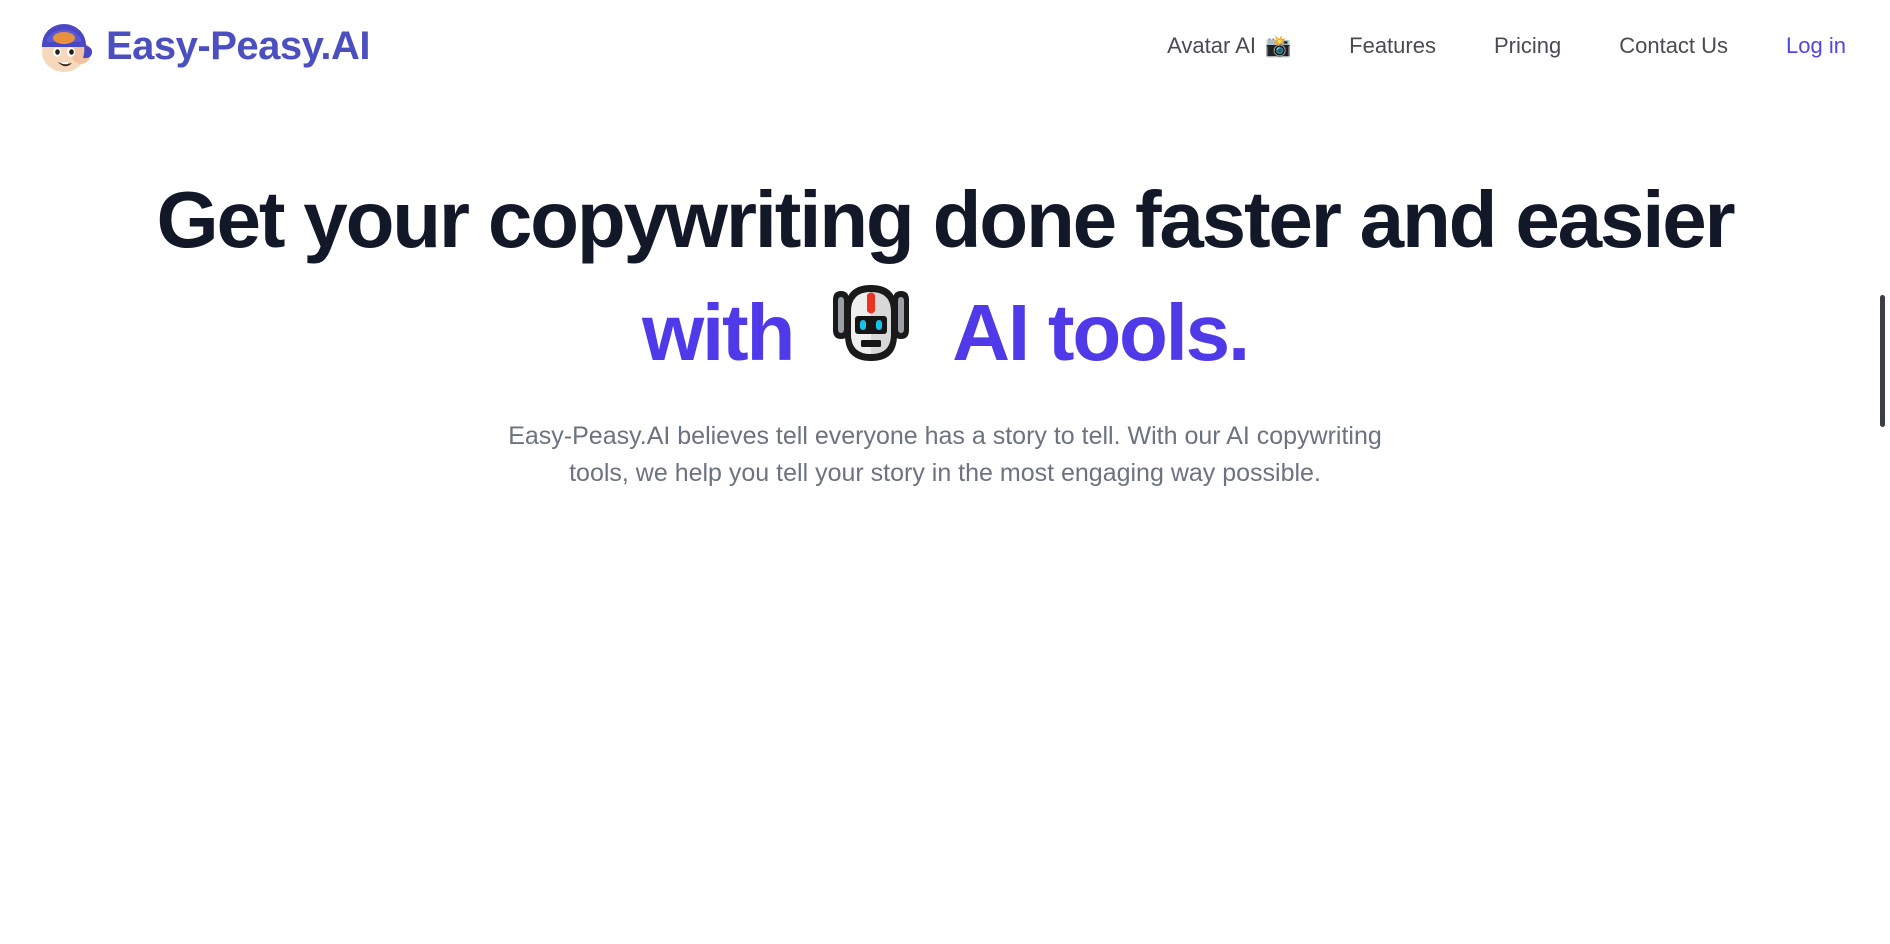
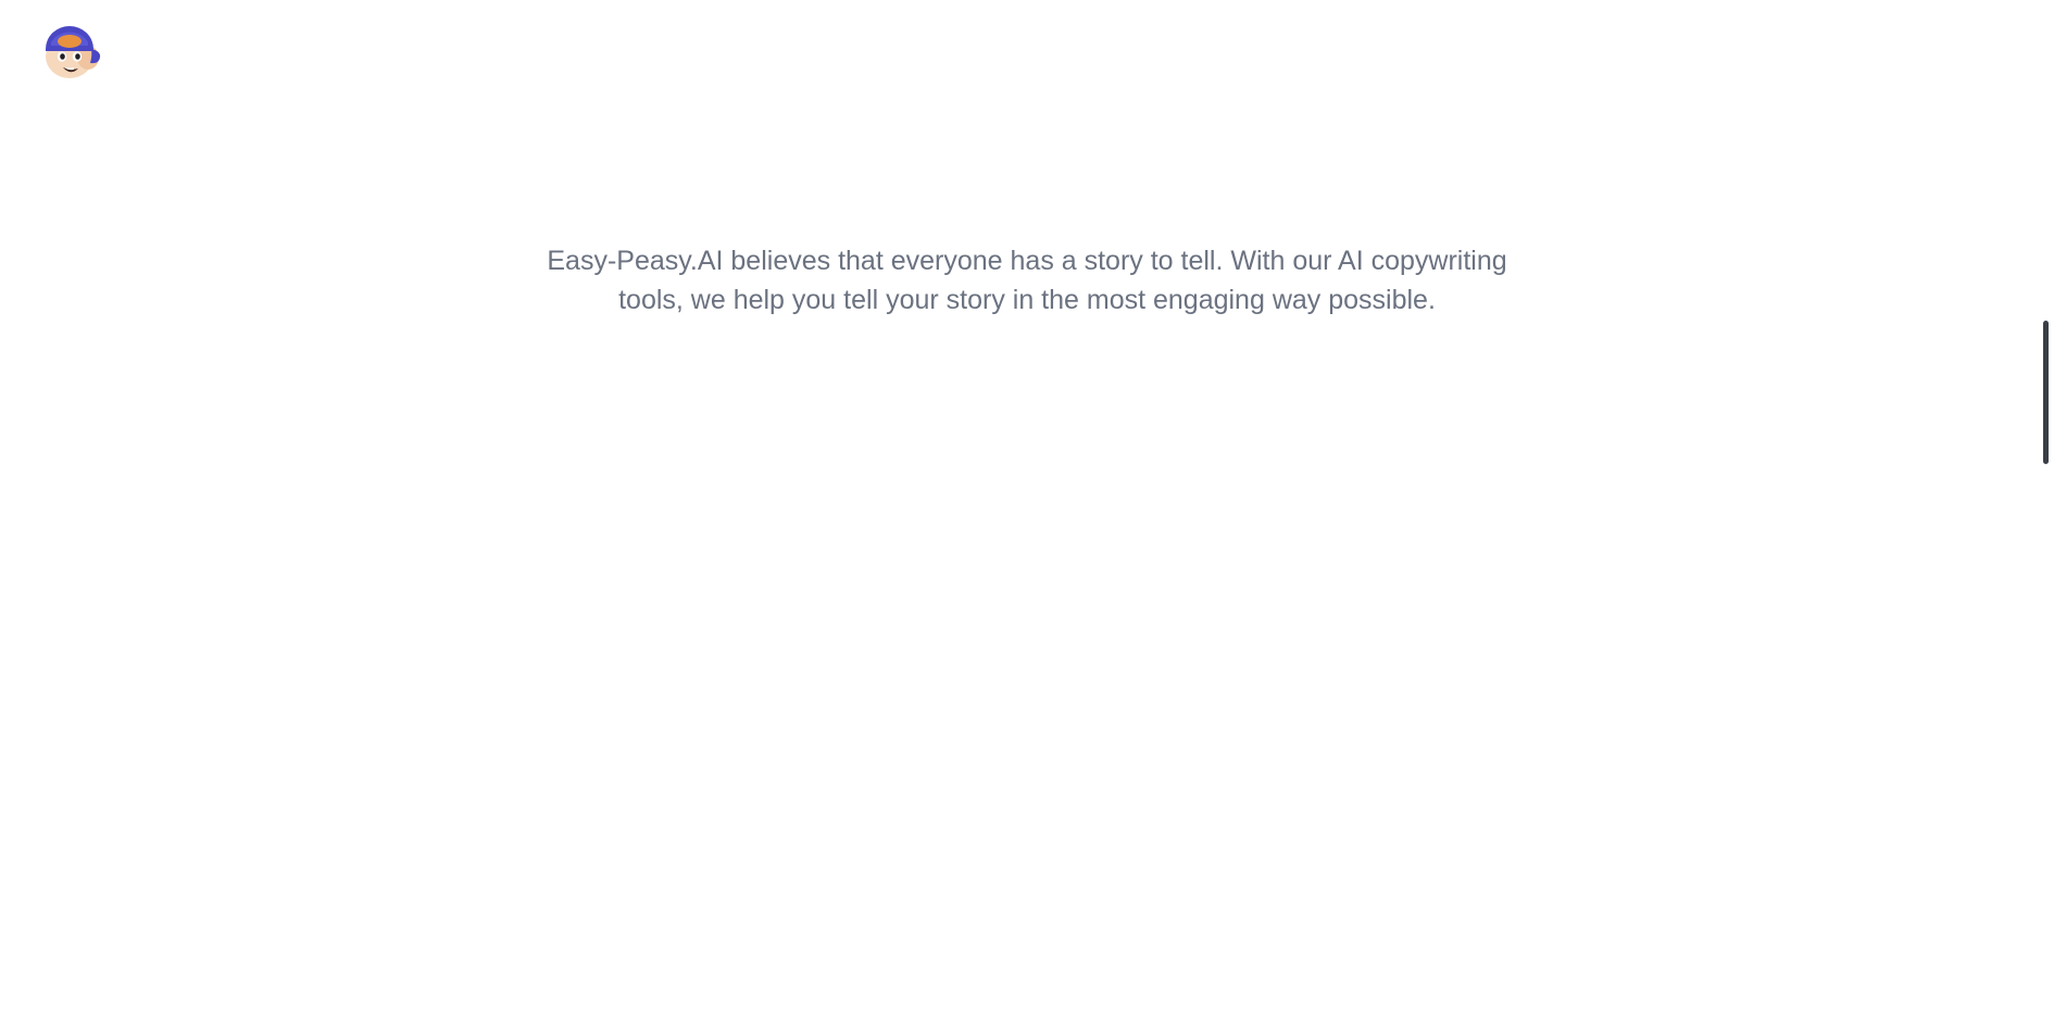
- Easy-Peasy.AI
- Avatar AI
- 📸
- Features
- Pricing
- Contact Us
- Log in
- Get your copywriting done faster and easier
- with AI tools.
- Easy-Peasy.AI believes tell everyone has a story to tell. With our AI copywriting tools, we help you tell your story in the most engaging way possible.
+ Easy-Peasy.AI believes that everyone has a story to tell. With our AI copywriting tools, we help you tell your story in the most engaging way possible.
